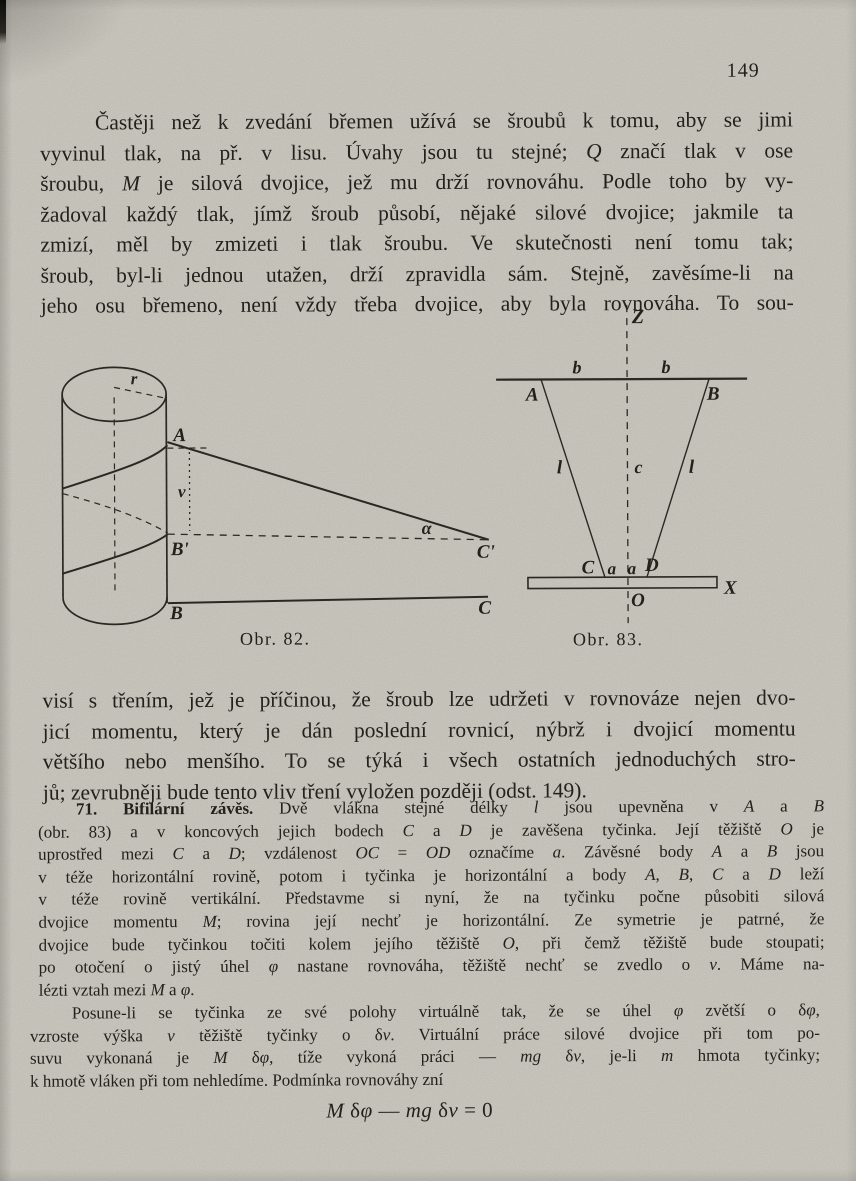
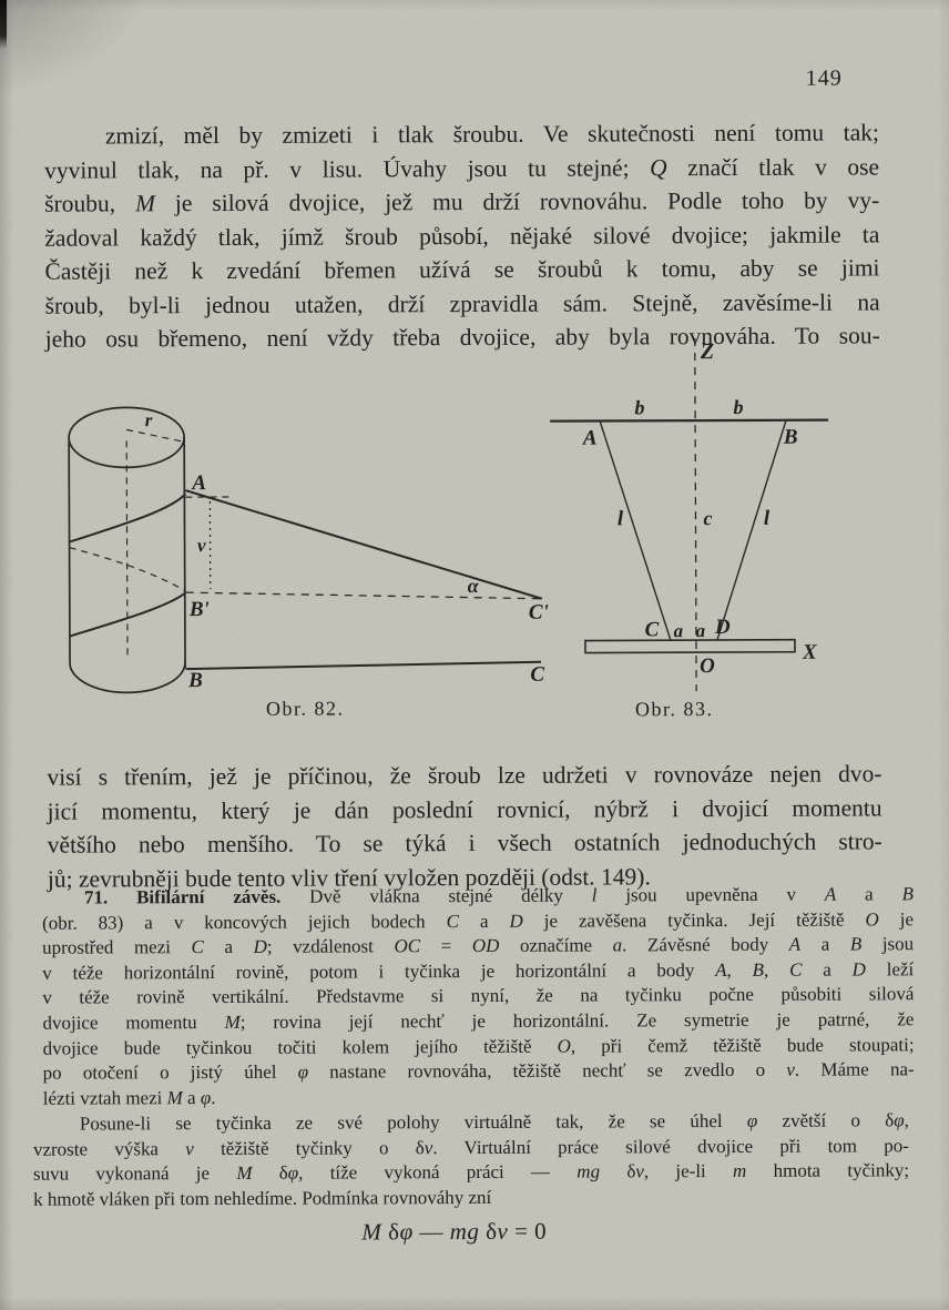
  149
- Častěji než k zvedání břemen užívá se šroubů k tomu, aby se jimi
+ zmizí, měl by zmizeti i tlak šroubu. Ve skutečnosti není tomu tak;
  vyvinul tlak, na př. v lisu. Úvahy jsou tu stejné; Q značí tlak v ose
  šroubu, M je silová dvojice, jež mu drží rovnováhu. Podle toho by vy-
  žadoval každý tlak, jímž šroub působí, nějaké silové dvojice; jakmile ta
- zmizí, měl by zmizeti i tlak šroubu. Ve skutečnosti není tomu tak;
+ Častěji než k zvedání břemen užívá se šroubů k tomu, aby se jimi
  šroub, byl-li jednou utažen, drží zpravidla sám. Stejně, zavěsíme-li na
  jeho osu břemeno, není vždy třeba dvojice, aby byla rovnováha. To sou-
  A
  r
  v
  B'
  B
  α
  C'
  C
  Obr. 82.
  Z
  b
  b
  A
  B
  l
  l
  c
  C
  a
  a
  D
  O
  X
  Obr. 83.
  visí s třením, jež je příčinou, že šroub lze udržeti v rovnováze nejen dvo-
  jicí momentu, který je dán poslední rovnicí, nýbrž i dvojicí momentu
  většího nebo menšího. To se týká i všech ostatních jednoduchých stro-
  jů; zevrubněji bude tento vliv tření vyložen později (odst. 149).
  71. Bifilární závěs. Dvě vlákna stejné délky l jsou upevněna v A a B
  (obr. 83) a v koncových jejich bodech C a D je zavěšena tyčinka. Její těžiště O je
  uprostřed mezi C a D; vzdálenost OC = OD označíme a. Závěsné body A a B jsou
  v téže horizontální rovině, potom i tyčinka je horizontální a body A, B, C a D leží
  v téže rovině vertikální. Představme si nyní, že na tyčinku počne působiti silová
  dvojice momentu M; rovina její nechť je horizontální. Ze symetrie je patrné, že
  dvojice bude tyčinkou točiti kolem jejího těžiště O, při čemž těžiště bude stoupati;
  po otočení o jistý úhel φ nastane rovnováha, těžiště nechť se zvedlo o v. Máme na-
  lézti vztah mezi M a φ.
  Posune-li se tyčinka ze své polohy virtuálně tak, že se úhel φ zvětší o δφ,
  vzroste výška v těžiště tyčinky o δv. Virtuální práce silové dvojice při tom po-
  suvu vykonaná je M δφ, tíže vykoná práci — mg δv, je-li m hmota tyčinky;
  k hmotě vláken při tom nehledíme. Podmínka rovnováhy zní
  M δφ — mg δv = 0
